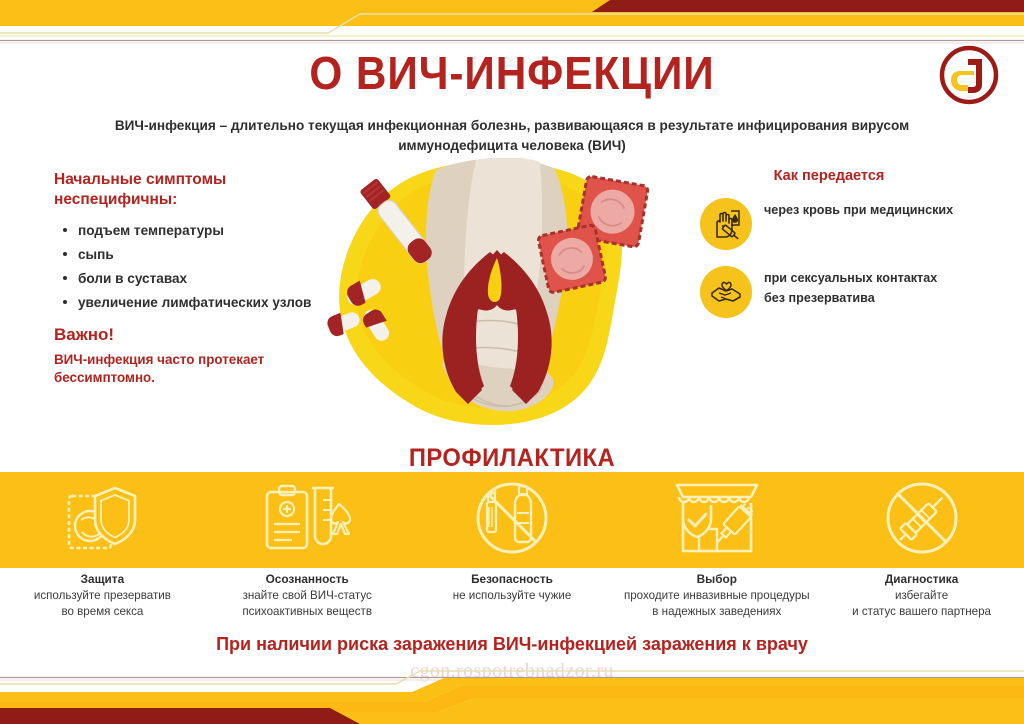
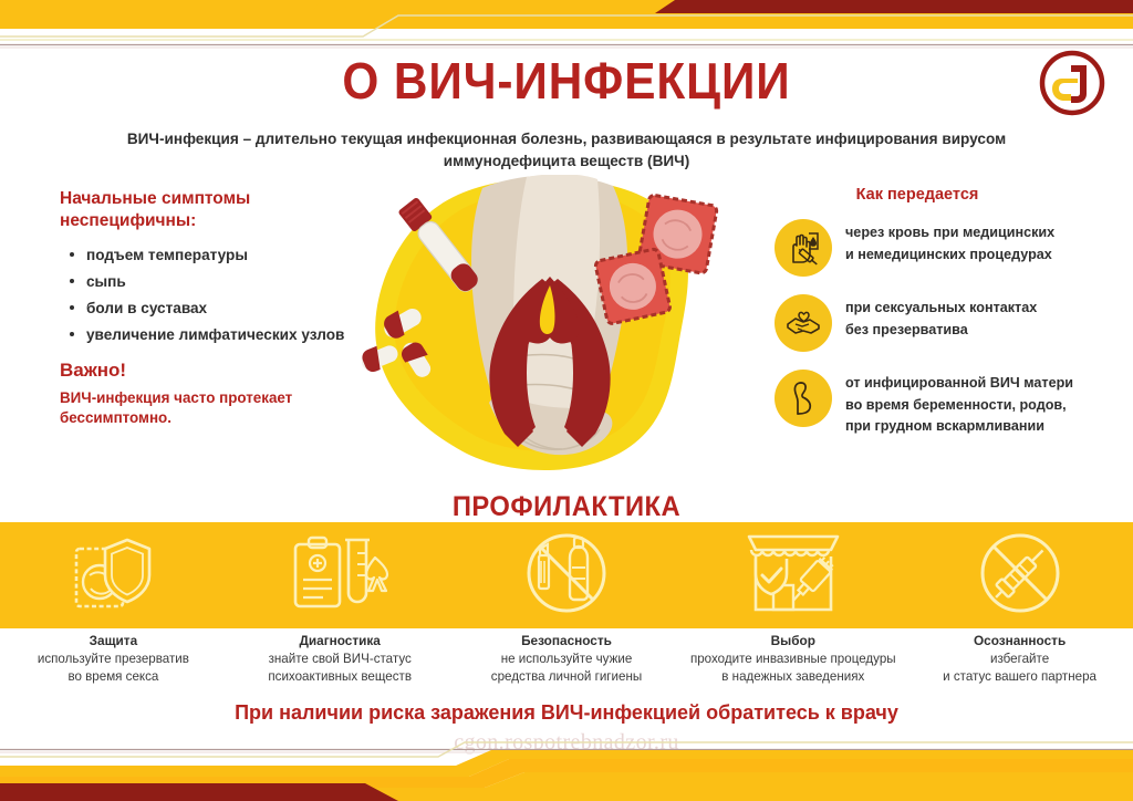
  О ВИЧ-ИНФЕКЦИИ
- ВИЧ-инфекция – длительно текущая инфекционная болезнь, развивающаяся в результате инфицирования вирусом иммунодефицита человека (ВИЧ)
+ ВИЧ-инфекция – длительно текущая инфекционная болезнь, развивающаяся в результате инфицирования вирусом иммунодефицита веществ (ВИЧ)
  Начальные симптомы неспецифичны:
  подъем температуры
  сыпь
  боли в суставах
  увеличение лимфатических узлов
  Важно!
  ВИЧ-инфекция часто протекает бессимптомно.
  Как передается
  через кровь при медицинских
+ и немедицинских процедурах
  при сексуальных контактах
  без презерватива
+ от инфицированной ВИЧ матери
+ во время беременности, родов,
+ при грудном вскармливании
  ПРОФИЛАКТИКА
  Защита
  используйте презерватив
  во время секса
- Осознанность
+ Диагностика
  знайте свой ВИЧ-статус
  психоактивных веществ
  Безопасность
  не используйте чужие
+ средства личной гигиены
  Выбор
  проходите инвазивные процедуры
  в надежных заведениях
- Диагностика
+ Осознанность
  избегайте
  и статус вашего партнера
- При наличии риска заражения ВИЧ-инфекцией заражения к врачу
+ При наличии риска заражения ВИЧ-инфекцией обратитесь к врачу
